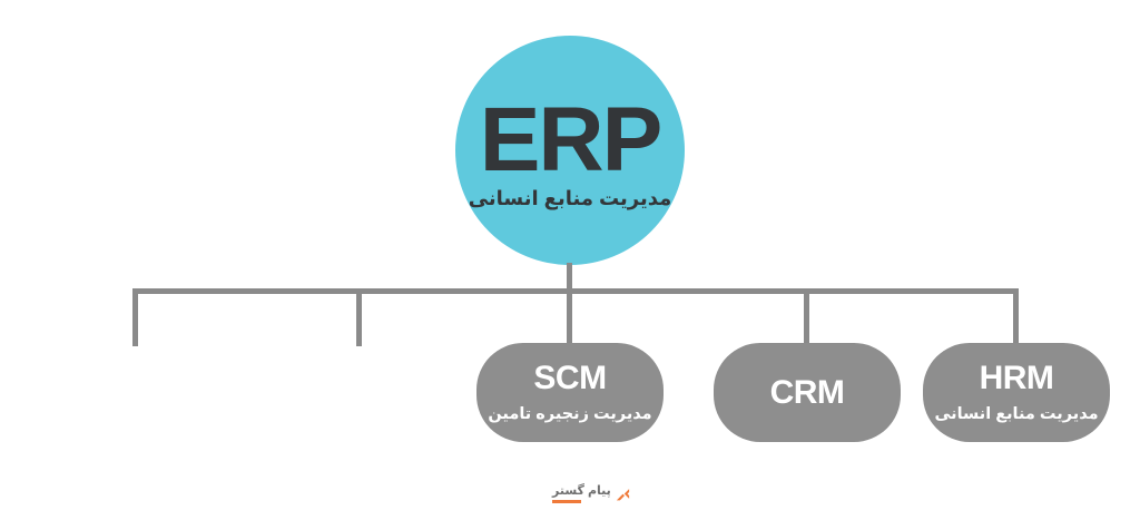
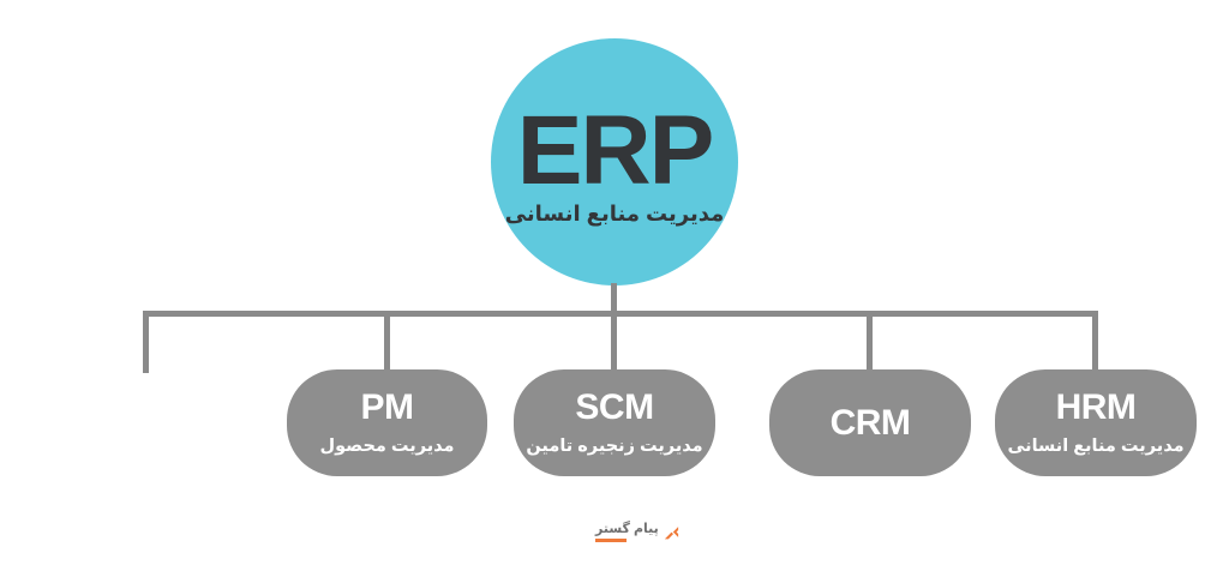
  ERP
  مدیریت منابع انسانی
+ PM
+ مدیریت محصول
  SCM
  مدیریت زنجیره تامین
  CRM
  HRM
  مدیریت منابع انسانی
  پیام گستر
